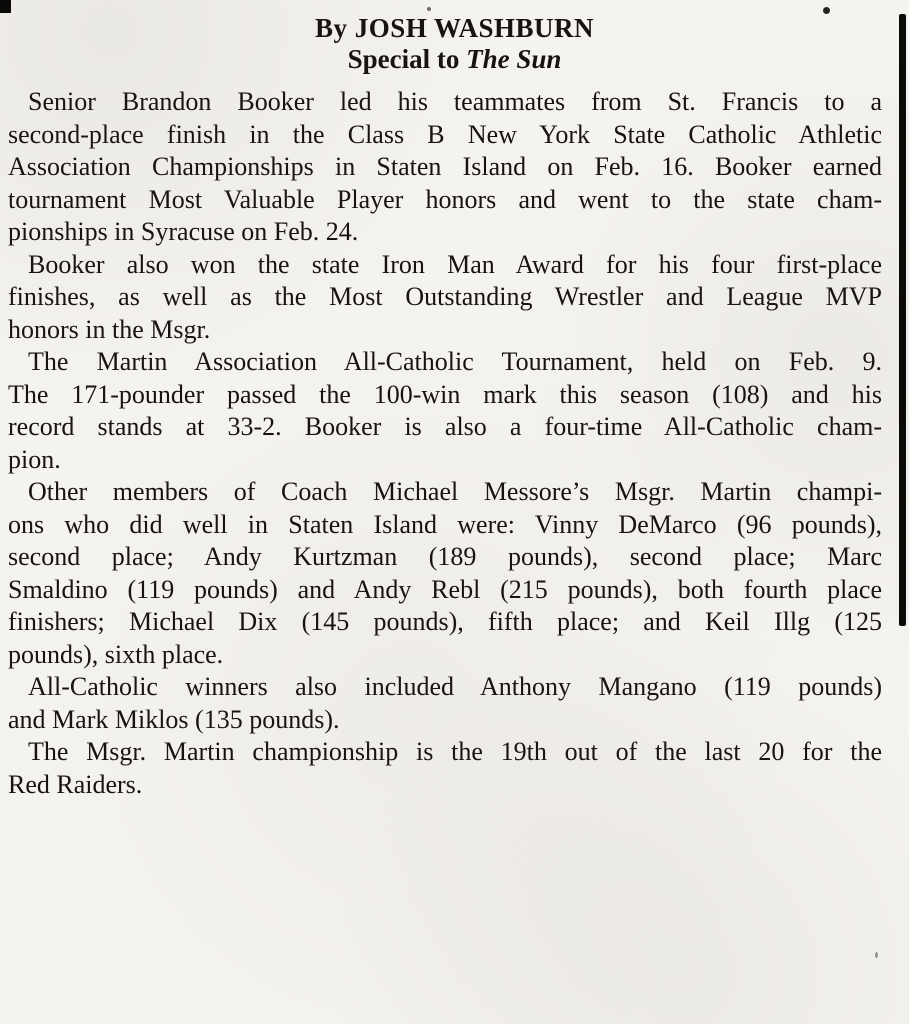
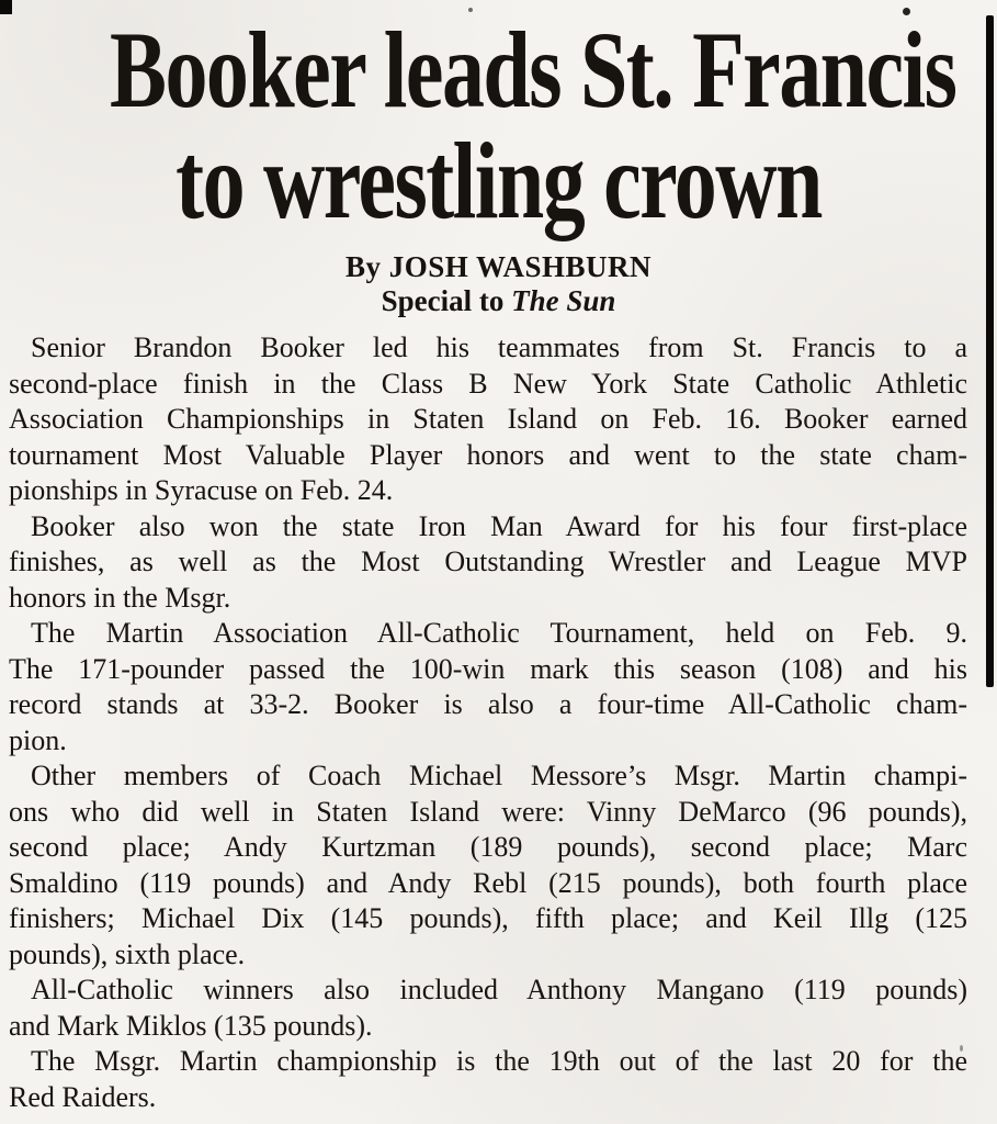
+ Booker leads St. Francis
+ to wrestling crown
